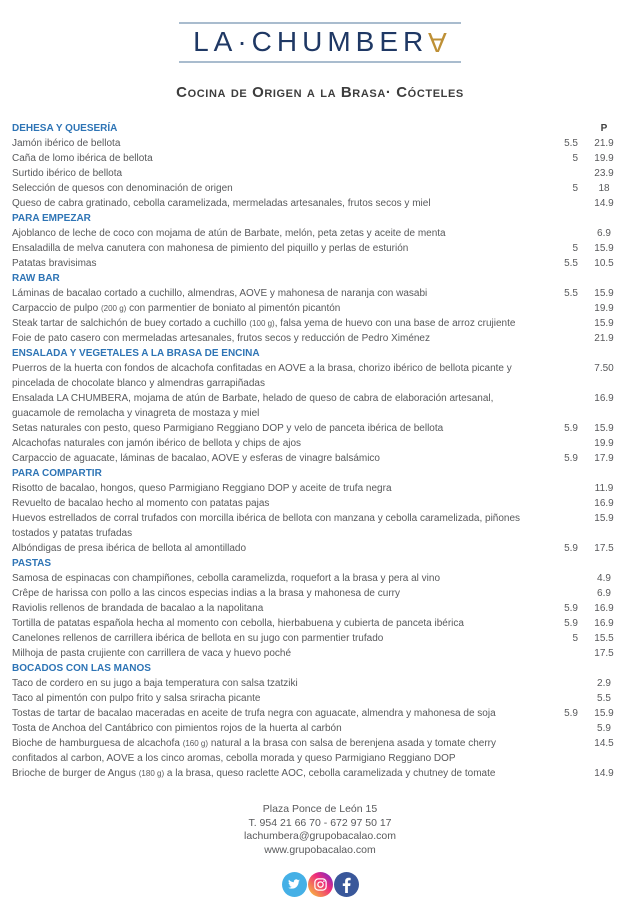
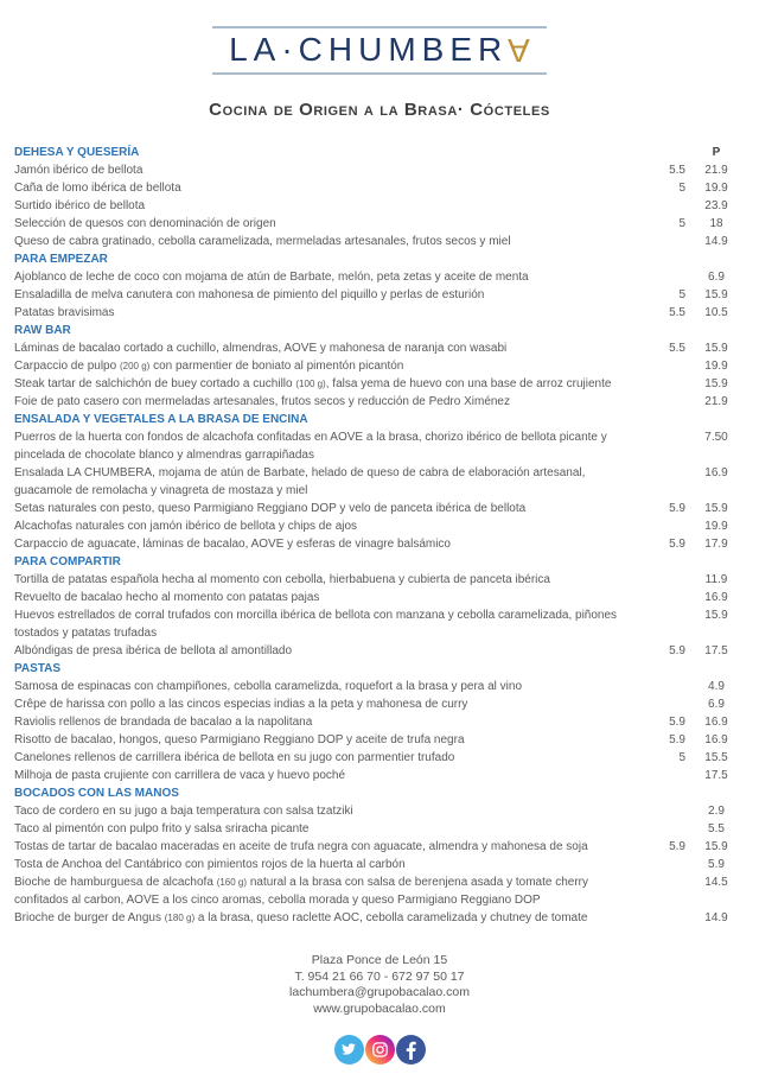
  Cocina de Origen a la Brasa· Cócteles
  DEHESA Y QUESERÍA
  P
  Jamón ibérico de bellota
  5.5
  21.9
  Caña de lomo ibérica de bellota
  5
  19.9
  Surtido ibérico de bellota
  23.9
  Selección de quesos con denominación de origen
  5
  18
  Queso de cabra gratinado, cebolla caramelizada, mermeladas artesanales, frutos secos y miel
  14.9
  PARA EMPEZAR
  Ajoblanco de leche de coco con mojama de atún de Barbate, melón, peta zetas y aceite de menta
  6.9
  Ensaladilla de melva canutera con mahonesa de pimiento del piquillo y perlas de esturión
  5
  15.9
  Patatas bravisimas
  5.5
  10.5
  RAW BAR
  Láminas de bacalao cortado a cuchillo, almendras, AOVE y mahonesa de naranja con wasabi
  5.5
  15.9
  Carpaccio de pulpo (200 g) con parmentier de boniato al pimentón picantón
  19.9
  Steak tartar de salchichón de buey cortado a cuchillo (100 g), falsa yema de huevo con una base de arroz crujiente
  15.9
  Foie de pato casero con mermeladas artesanales, frutos secos y reducción de Pedro Ximénez
  21.9
  ENSALADA Y VEGETALES A LA BRASA DE ENCINA
  Puerros de la huerta con fondos de alcachofa confitadas en AOVE a la brasa, chorizo ibérico de bellota picante y pincelada de chocolate blanco y almendras garrapiñadas
  7.50
  Ensalada LA CHUMBERA, mojama de atún de Barbate, helado de queso de cabra de elaboración artesanal, guacamole de remolacha y vinagreta de mostaza y miel
  16.9
  Setas naturales con pesto, queso Parmigiano Reggiano DOP y velo de panceta ibérica de bellota
  5.9
  15.9
  Alcachofas naturales con jamón ibérico de bellota y chips de ajos
  19.9
  Carpaccio de aguacate, láminas de bacalao, AOVE y esferas de vinagre balsámico
  5.9
  17.9
  PARA COMPARTIR
- Risotto de bacalao, hongos, queso Parmigiano Reggiano DOP y aceite de trufa negra
+ Tortilla de patatas española hecha al momento con cebolla, hierbabuena y cubierta de panceta ibérica
  11.9
  Revuelto de bacalao hecho al momento con patatas pajas
  16.9
  Huevos estrellados de corral trufados con morcilla ibérica de bellota con manzana y cebolla caramelizada, piñones tostados y patatas trufadas
  15.9
  Albóndigas de presa ibérica de bellota al amontillado
  5.9
  17.5
  PASTAS
  Samosa de espinacas con champiñones, cebolla caramelizda, roquefort a la brasa y pera al vino
  4.9
- Crêpe de harissa con pollo a las cincos especias indias a la brasa y mahonesa de curry
+ Crêpe de harissa con pollo a las cincos especias indias a la peta y mahonesa de curry
  6.9
  Raviolis rellenos de brandada de bacalao a la napolitana
  5.9
  16.9
- Tortilla de patatas española hecha al momento con cebolla, hierbabuena y cubierta de panceta ibérica
+ Risotto de bacalao, hongos, queso Parmigiano Reggiano DOP y aceite de trufa negra
  5.9
  16.9
  Canelones rellenos de carrillera ibérica de bellota en su jugo con parmentier trufado
  5
  15.5
  Milhoja de pasta crujiente con carrillera de vaca y huevo poché
  17.5
  BOCADOS CON LAS MANOS
  Taco de cordero en su jugo a baja temperatura con salsa tzatziki
  2.9
  Taco al pimentón con pulpo frito y salsa sriracha picante
  5.5
  Tostas de tartar de bacalao maceradas en aceite de trufa negra con aguacate, almendra y mahonesa de soja
  5.9
  15.9
  Tosta de Anchoa del Cantábrico con pimientos rojos de la huerta al carbón
  5.9
  Bioche de hamburguesa de alcachofa (160 g) natural a la brasa con salsa de berenjena asada y tomate cherry confitados al carbon, AOVE a los cinco aromas, cebolla morada y queso Parmigiano Reggiano DOP
  14.5
  Brioche de burger de Angus (180 g) a la brasa, queso raclette AOC, cebolla caramelizada y chutney de tomate
  14.9
  Plaza Ponce de León 15
  T. 954 21 66 70 - 672 97 50 17
  lachumbera@grupobacalao.com
  www.grupobacalao.com
